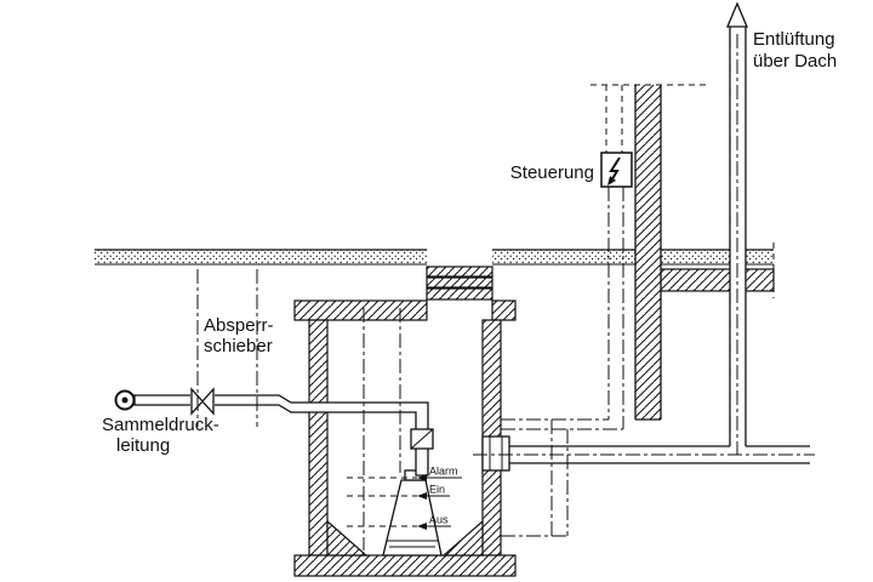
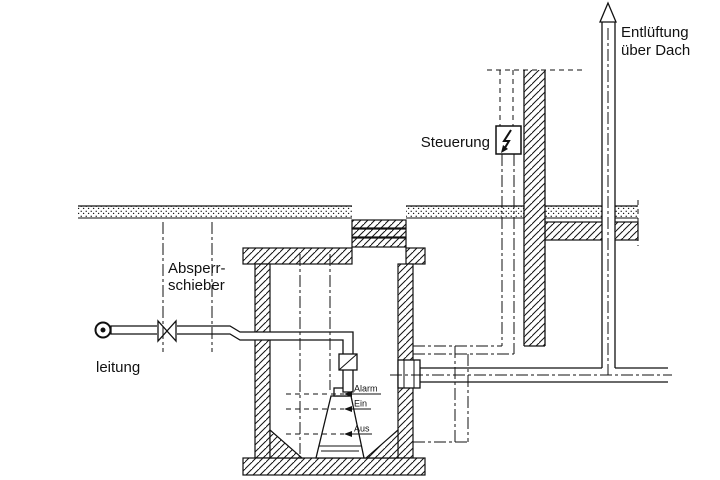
  Alarm
  Ein
  Aus
  Entlüftung
  über Dach
  Steuerung
  Absperr-
  schieber
- Sammeldruck-
  leitung
